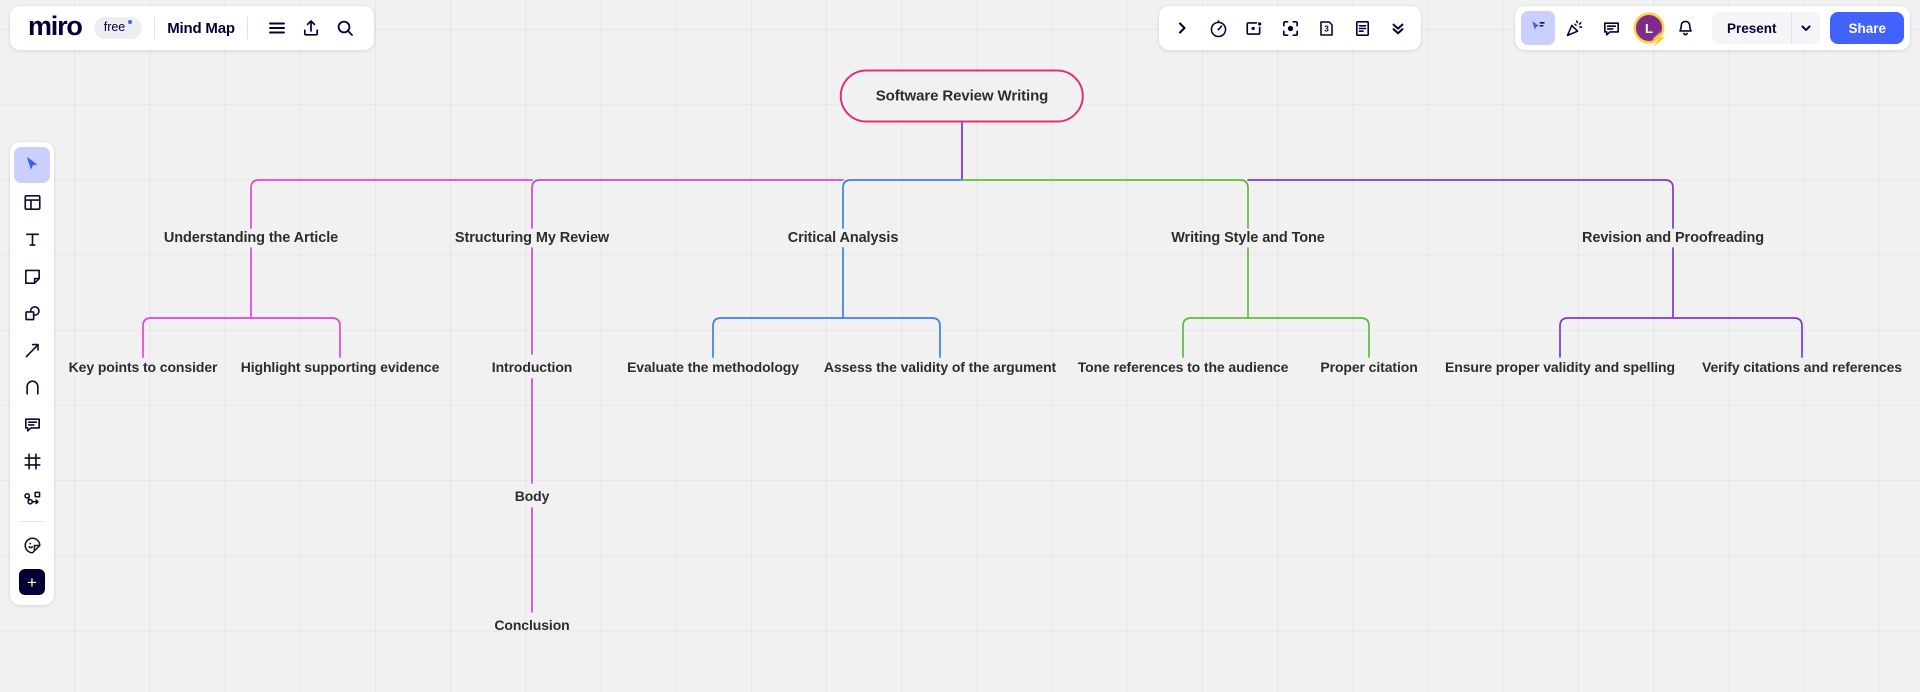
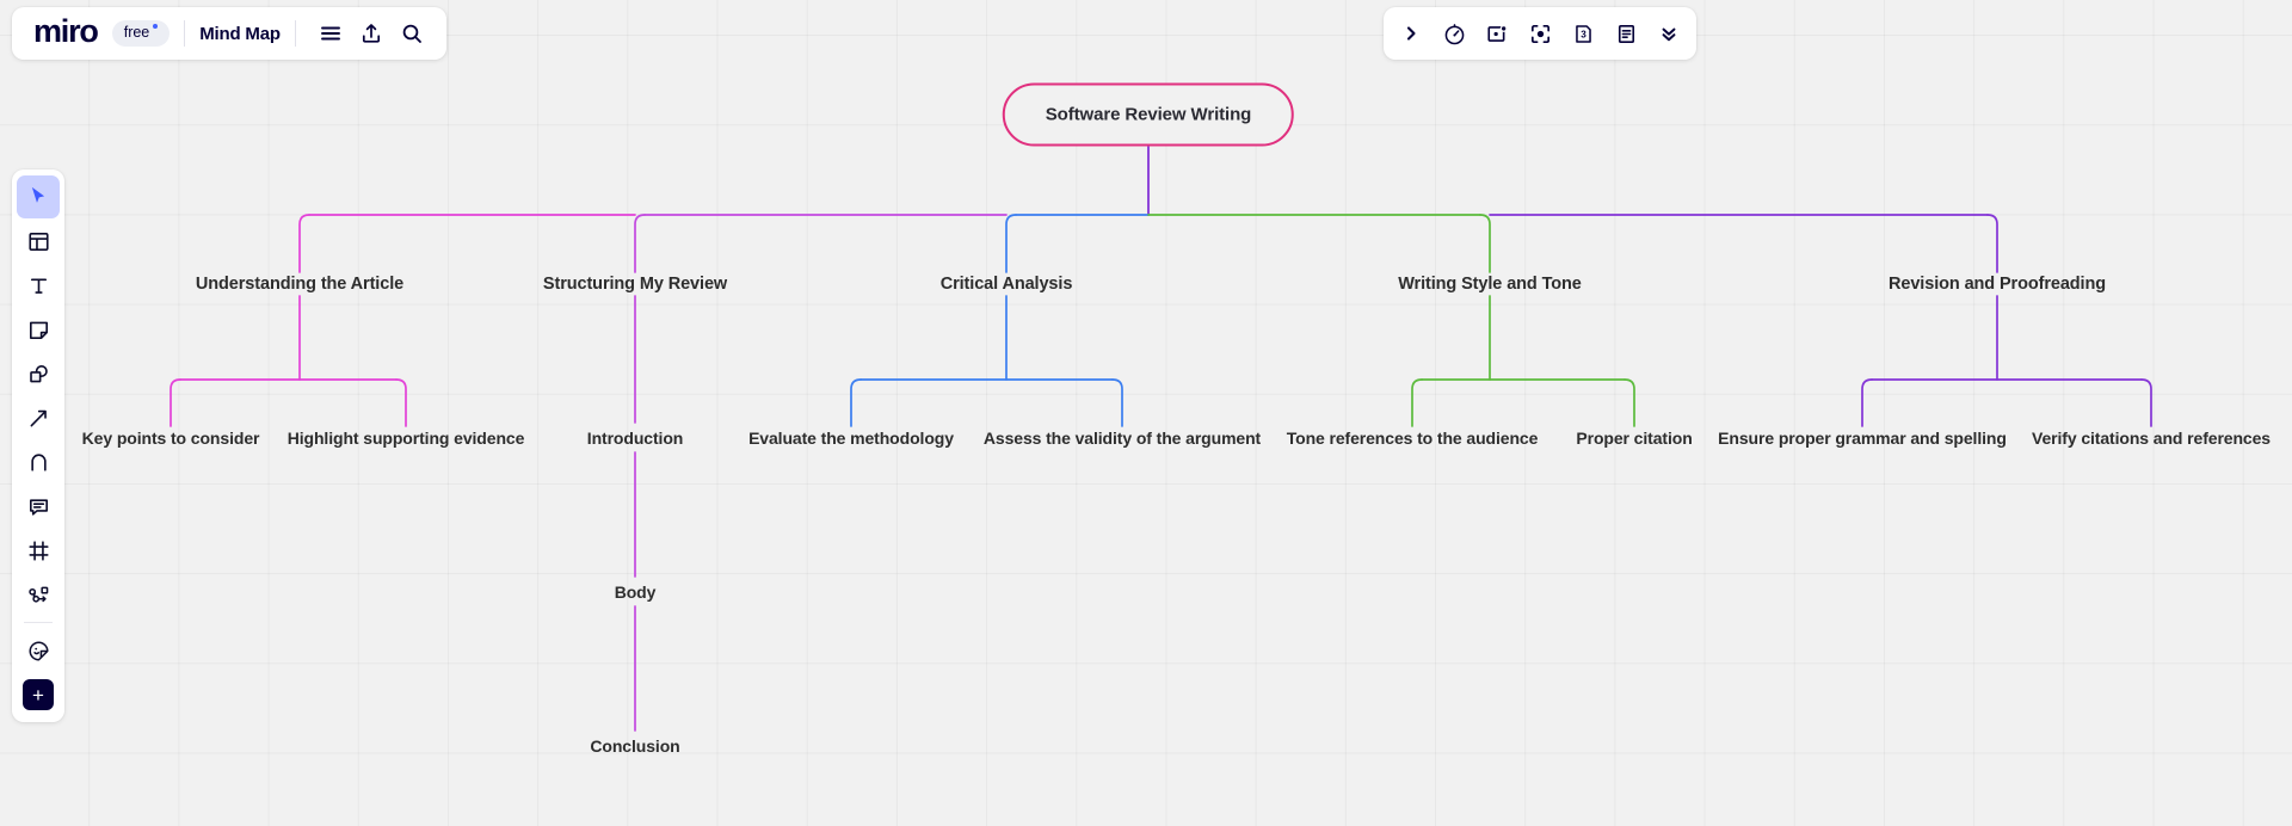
  Software Review Writing
  Understanding the Article
  Key points to consider
  Highlight supporting evidence
  Structuring My Review
  Introduction
  Body
  Conclusion
  Critical Analysis
  Evaluate the methodology
  Assess the validity of the argument
  Writing Style and Tone
  Tone references to the audience
  Proper citation
  Revision and Proofreading
- Ensure proper validity and spelling
+ Ensure proper grammar and spelling
  Verify citations and references
  miro
  free
  Mind Map
  3
- L
- ⚡
- Present
- Share
  +
